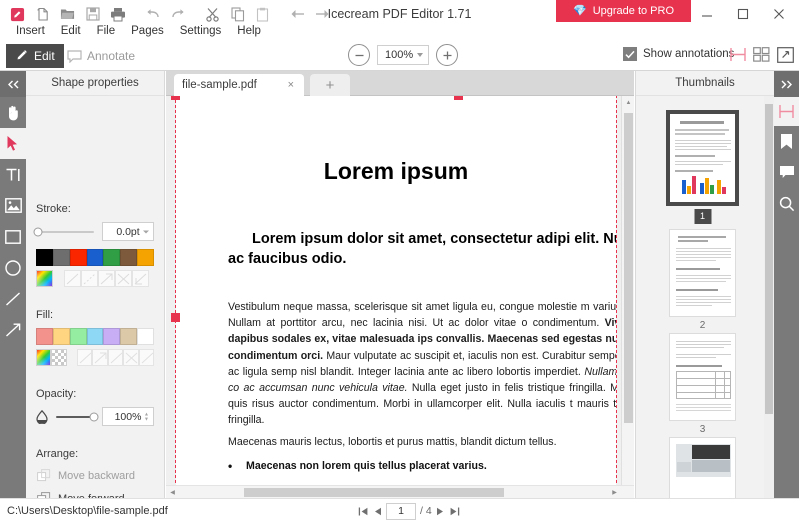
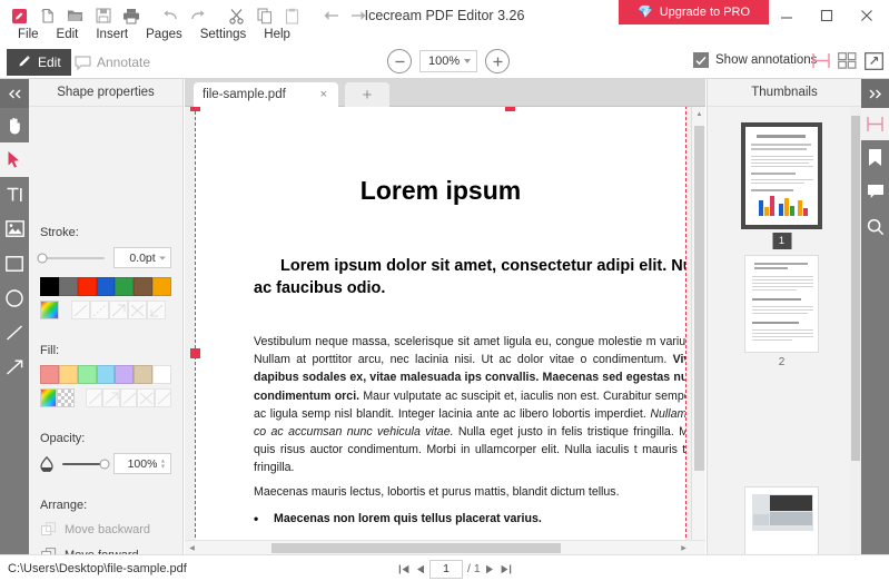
- Icecream PDF Editor 1.71
+ Icecream PDF Editor 3.26
  💎
  Upgrade to PRO
- Insert
+ File
  Edit
- File
+ Insert
  Pages
  Settings
  Help
  Edit
  Annotate
  100%
  Show annotation
  Shape properties
  Stroke:
  0.0pt
  Fill:
  Opacity:
  100%
  Arrange:
  Move backward
  file-sample.pdf
  ×
  +
  Lorem ipsum
  Lorem ipsum dolor sit amet, consectetur adipi elit. N ac faucibus odio.
  Vestibulum neque massa, scelerisque sit amet ligula eu, congue molestie m variu Nullam at porttitor arcu, nec lacinia nisi. Ut ac dolor vitae o condimentum. Vi dapibus sodales ex, vitae malesuada ips convallis. Maecenas sed egestas nu condimentum orci. Maur vulputate ac suscipit et, iaculis non est. Curabitur semp ac ligula semp nisl blandit. Integer lacinia ante ac libero lobortis imperdiet. Nullam co ac accumsan nunc vehicula vitae. Nulla eget justo in felis tristique fringilla. M quis risus auctor condimentum. Morbi in ullamcorper elit. Nulla iaculis t mauris t fringilla.
  Maecenas mauris lectus, lobortis et purus mattis, blandit dictum tellus.
  Maecenas non lorem quis tellus placerat varius.
  Thumbnails
  1
  2
- 3
  C:\Users\Desktop\file-sample.pdf
  1
- / 4
+ / 1
